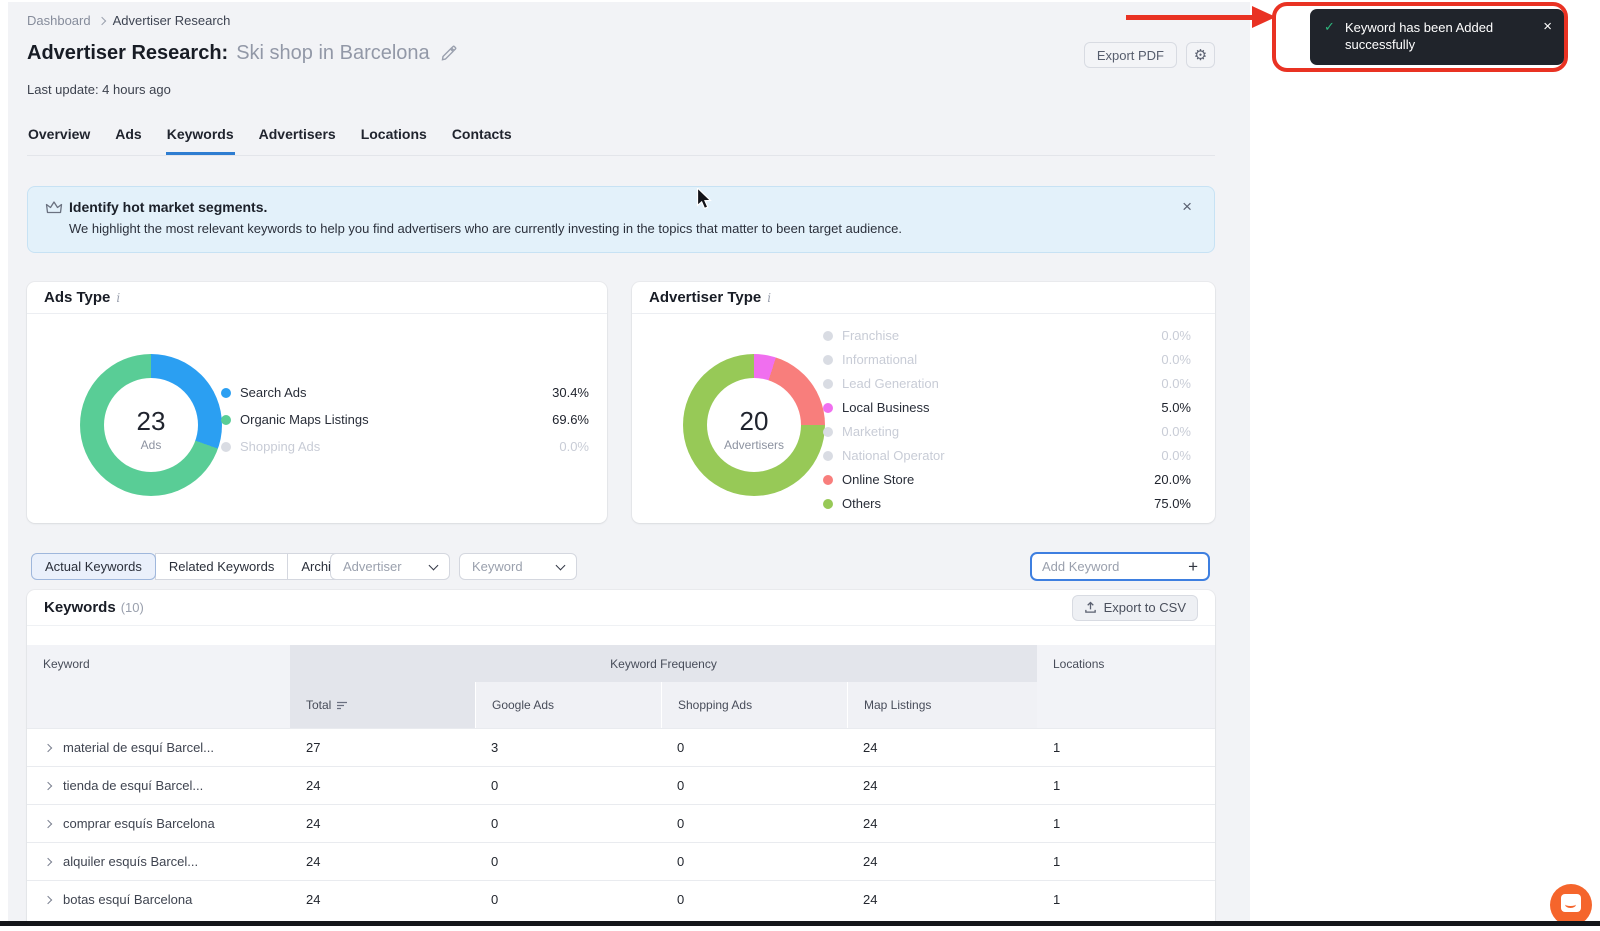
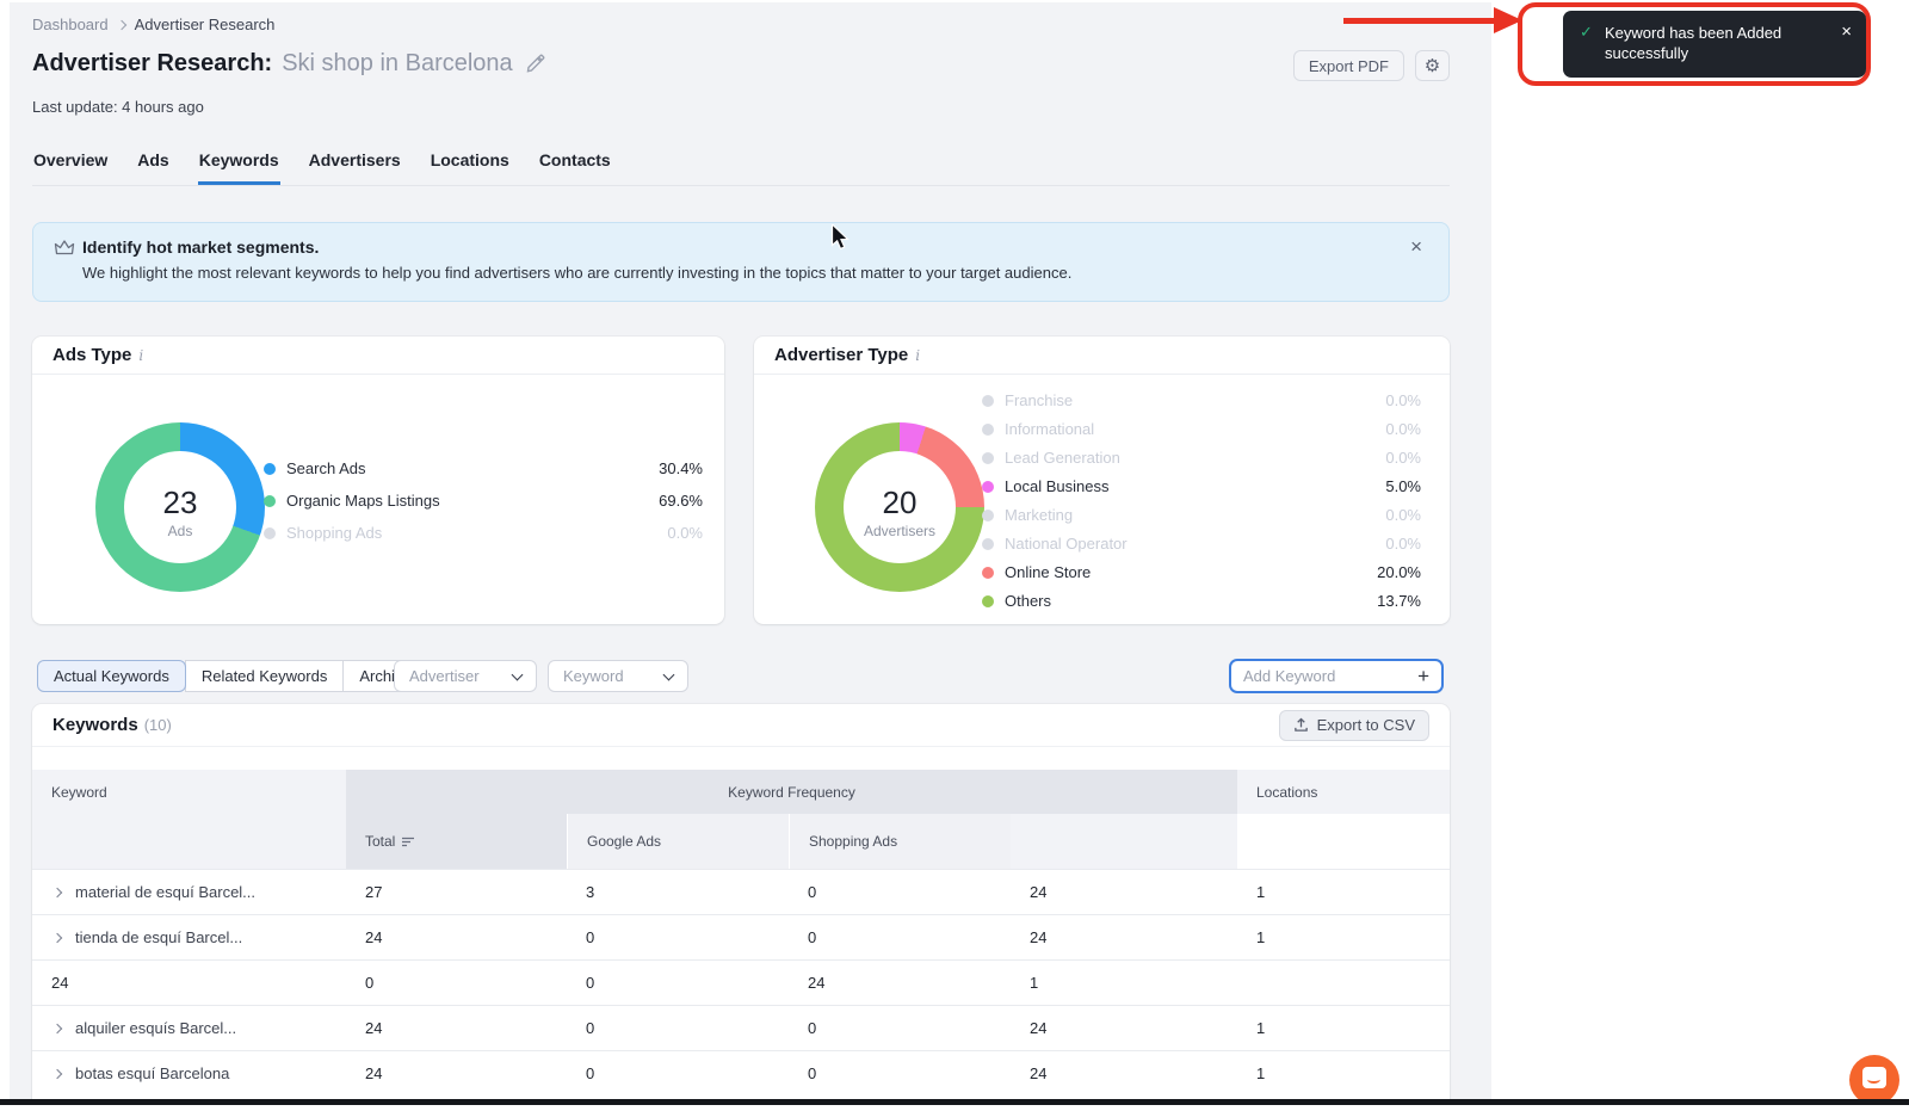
  Dashboard
  Advertiser Research
  Advertiser Research:
  Ski shop in Barcelona
  Export PDF
  ⚙
  Last update: 4 hours ago
  Overview
  Ads
  Keywords
  Advertisers
  Locations
  Contacts
  Identify hot market segments.
- We highlight the most relevant keywords to help you find advertisers who are currently investing in the topics that matter to been target audience.
+ We highlight the most relevant keywords to help you find advertisers who are currently investing in the topics that matter to your target audience.
  ×
  Ads Type
  i
  23
  Ads
  Search Ads
  30.4%
  Organic Maps Listings
  69.6%
  Shopping Ads
  0.0%
  Advertiser Type
  i
  20
  Advertisers
  Franchise
  0.0%
  Informational
  0.0%
  Lead Generation
  0.0%
  Local Business
  5.0%
  Marketing
  0.0%
  National Operator
  0.0%
  Online Store
  20.0%
  Others
- 75.0%
+ 13.7%
  Actual Keywords
  Related Keywords
  Advertiser
  Keyword
  Add Keyword
  +
  Keywords
  (10)
  Export to CSV
  Keyword
  Keyword Frequency
  Locations
  Total
  Google Ads
  Shopping Ads
- Map Listings
  material de esquí Barcel...
  27
  3
  0
  24
  1
  tienda de esquí Barcel...
  24
  0
  0
  24
  1
- comprar esquís Barcelona
  24
  0
  0
  24
  1
  alquiler esquís Barcel...
  24
  0
  0
  24
  1
  botas esquí Barcelona
  24
  0
  0
  24
  1
  ✓
  Keyword has been Added successfully
  ×
